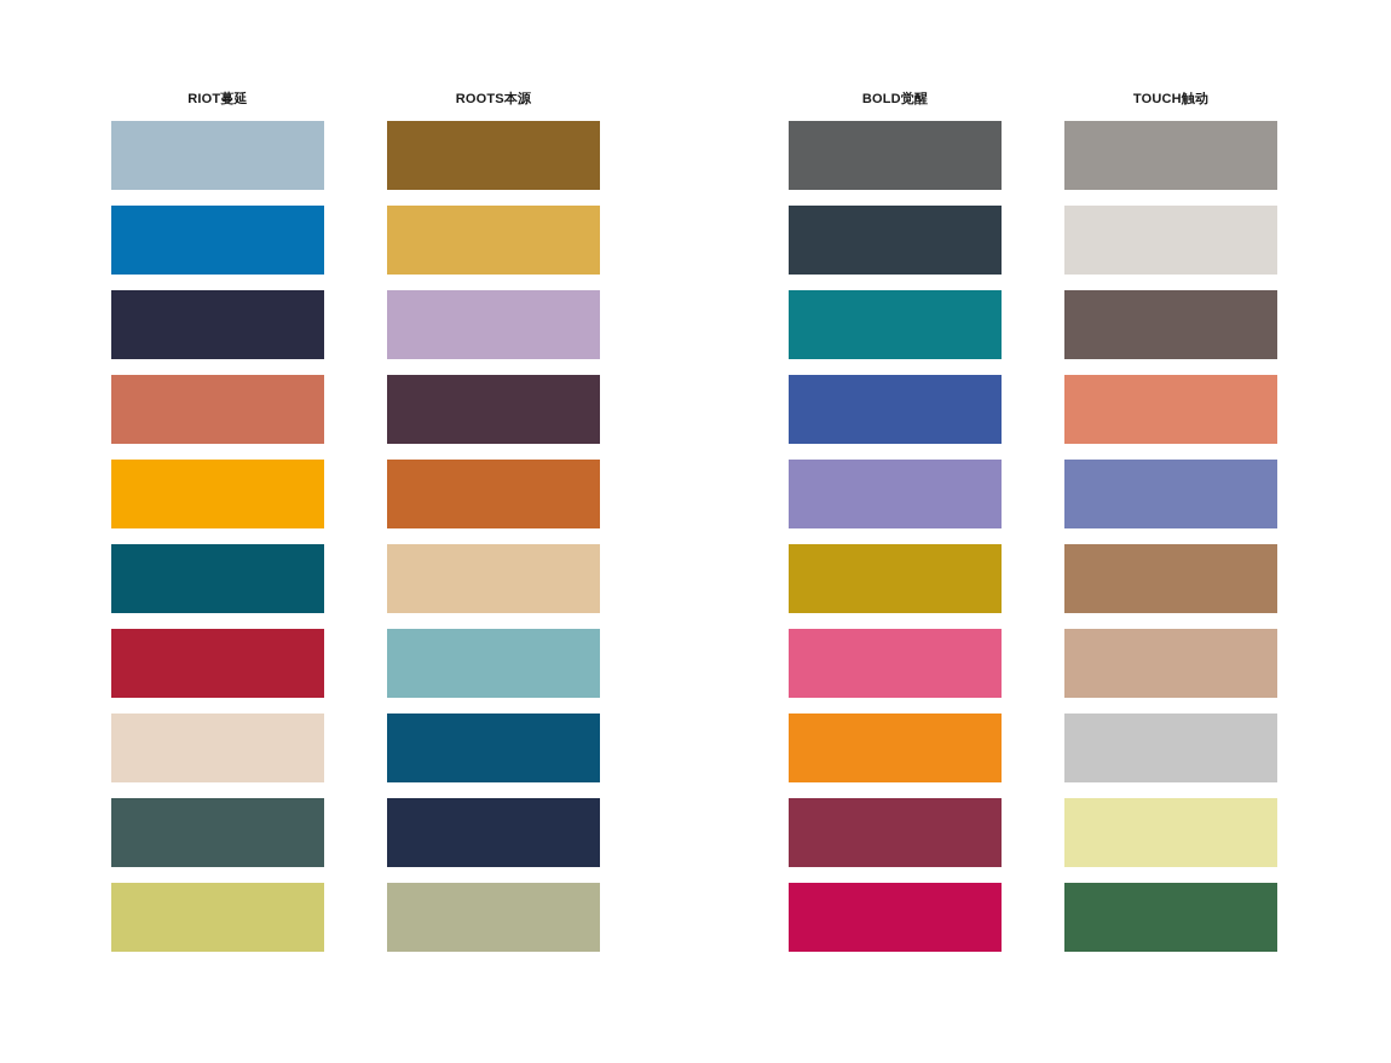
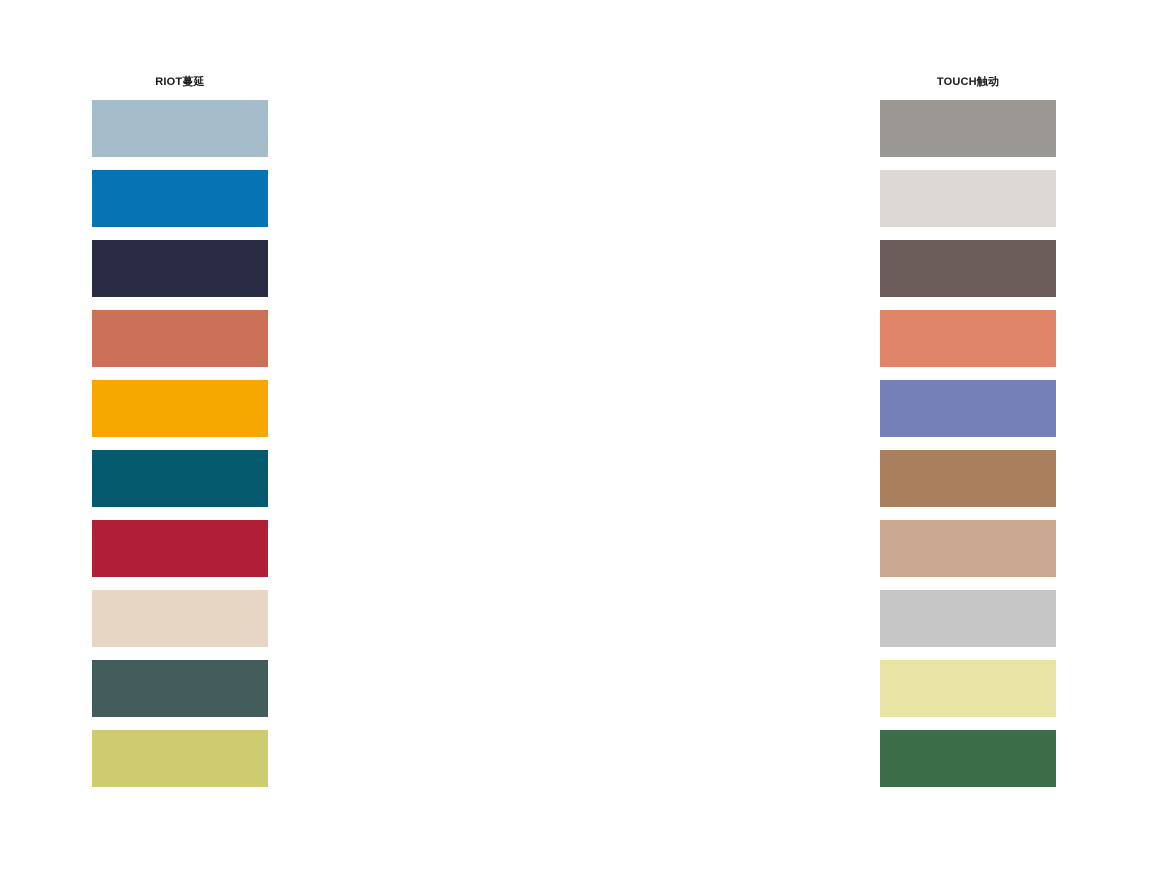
  RIOT蔓延
- ROOTS本源
- BOLD觉醒
  TOUCH触动
